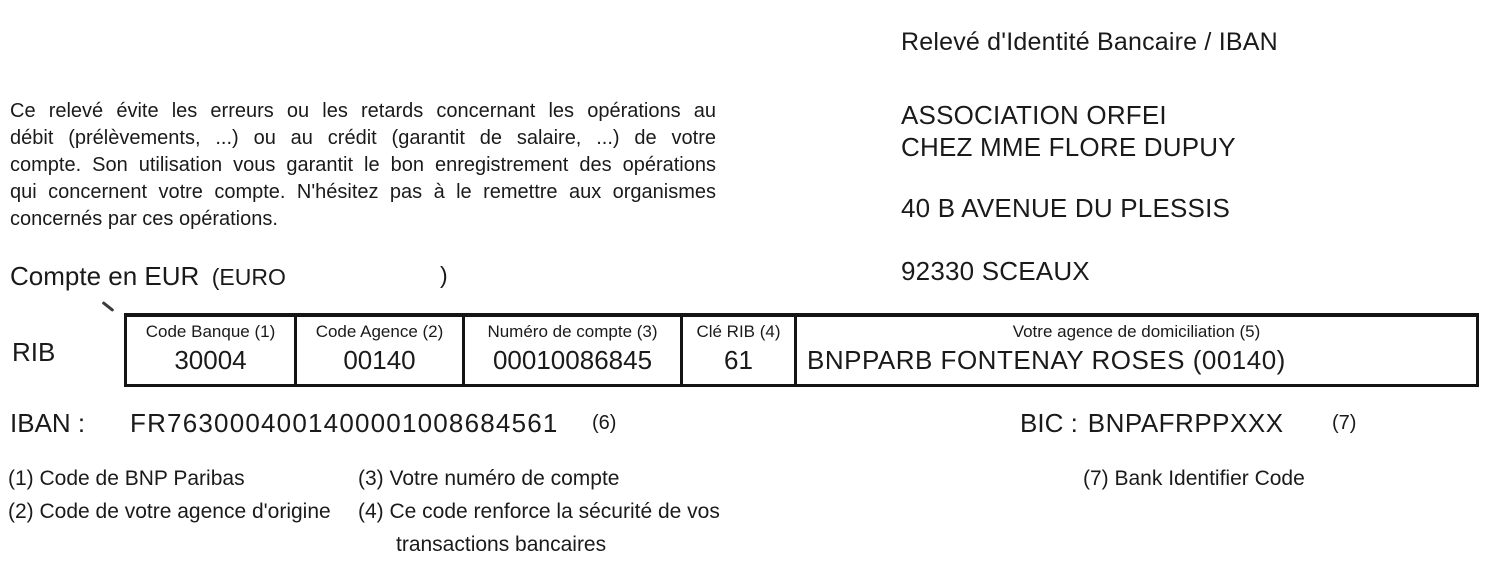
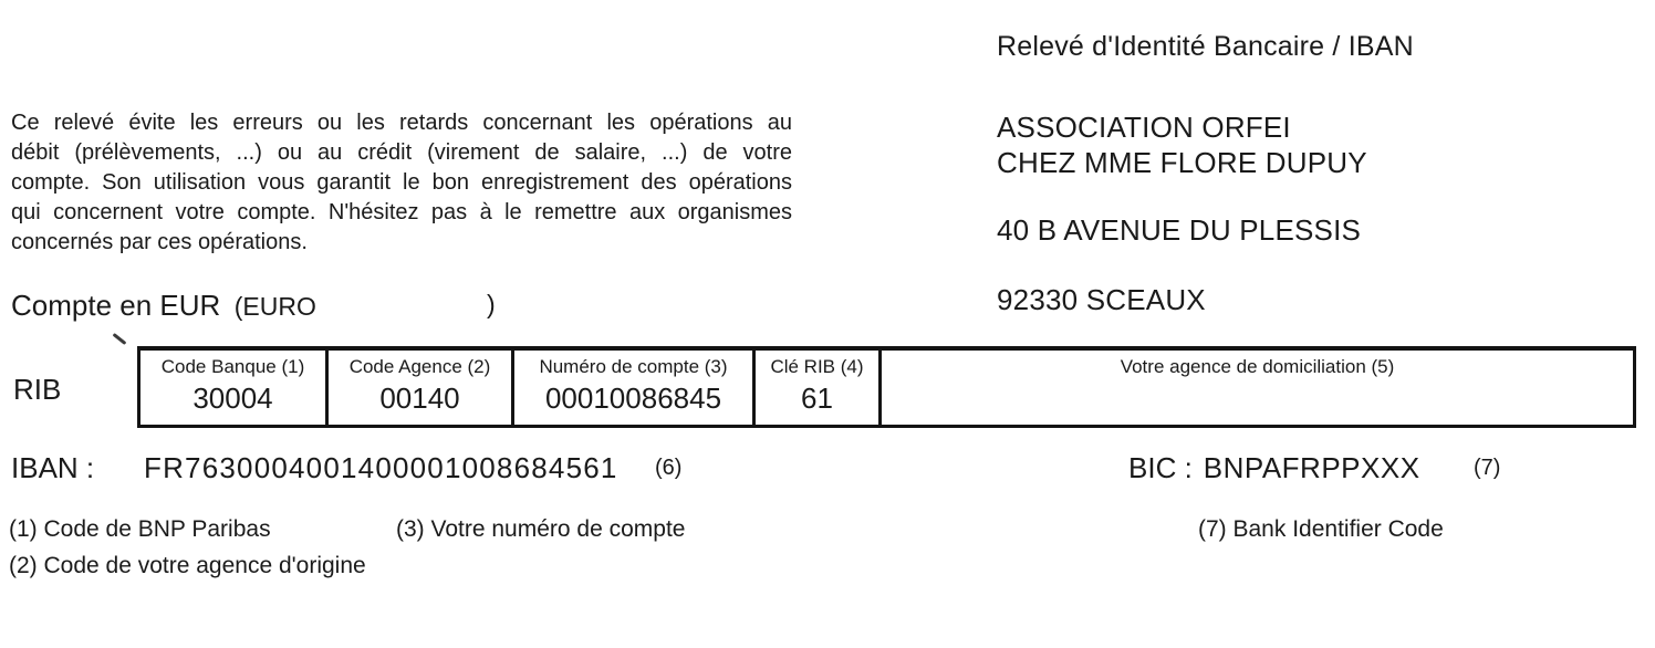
  Relevé d'Identité Bancaire / IBAN
  Ce relevé évite les erreurs ou les retards concernant les opérations au
- débit (prélèvements, ...) ou au crédit (garantit de salaire, ...) de votre
+ débit (prélèvements, ...) ou au crédit (virement de salaire, ...) de votre
  compte. Son utilisation vous garantit le bon enregistrement des opérations
  qui concernent votre compte. N'hésitez pas à le remettre aux organismes
  concernés par ces opérations.
  ASSOCIATION ORFEI
  CHEZ MME FLORE DUPUY
  40 B AVENUE DU PLESSIS
  92330 SCEAUX
  Compte en EUR (EURO
  )
  RIB
  Code Banque (1)
  30004
  Code Agence (2)
  00140
  Numéro de compte (3)
  00010086845
  Clé RIB (4)
  61
  Votre agence de domiciliation (5)
- BNPPARB FONTENAY ROSES (00140)
  IBAN :
  FR7630004001400001008684561
  (6)
  BIC : BNPAFRPPXXX
  (7)
  (1) Code de BNP Paribas
  (3) Votre numéro de compte
  (7) Bank Identifier Code
  (2) Code de votre agence d'origine
- (4) Ce code renforce la sécurité de vos transactions bancaires
